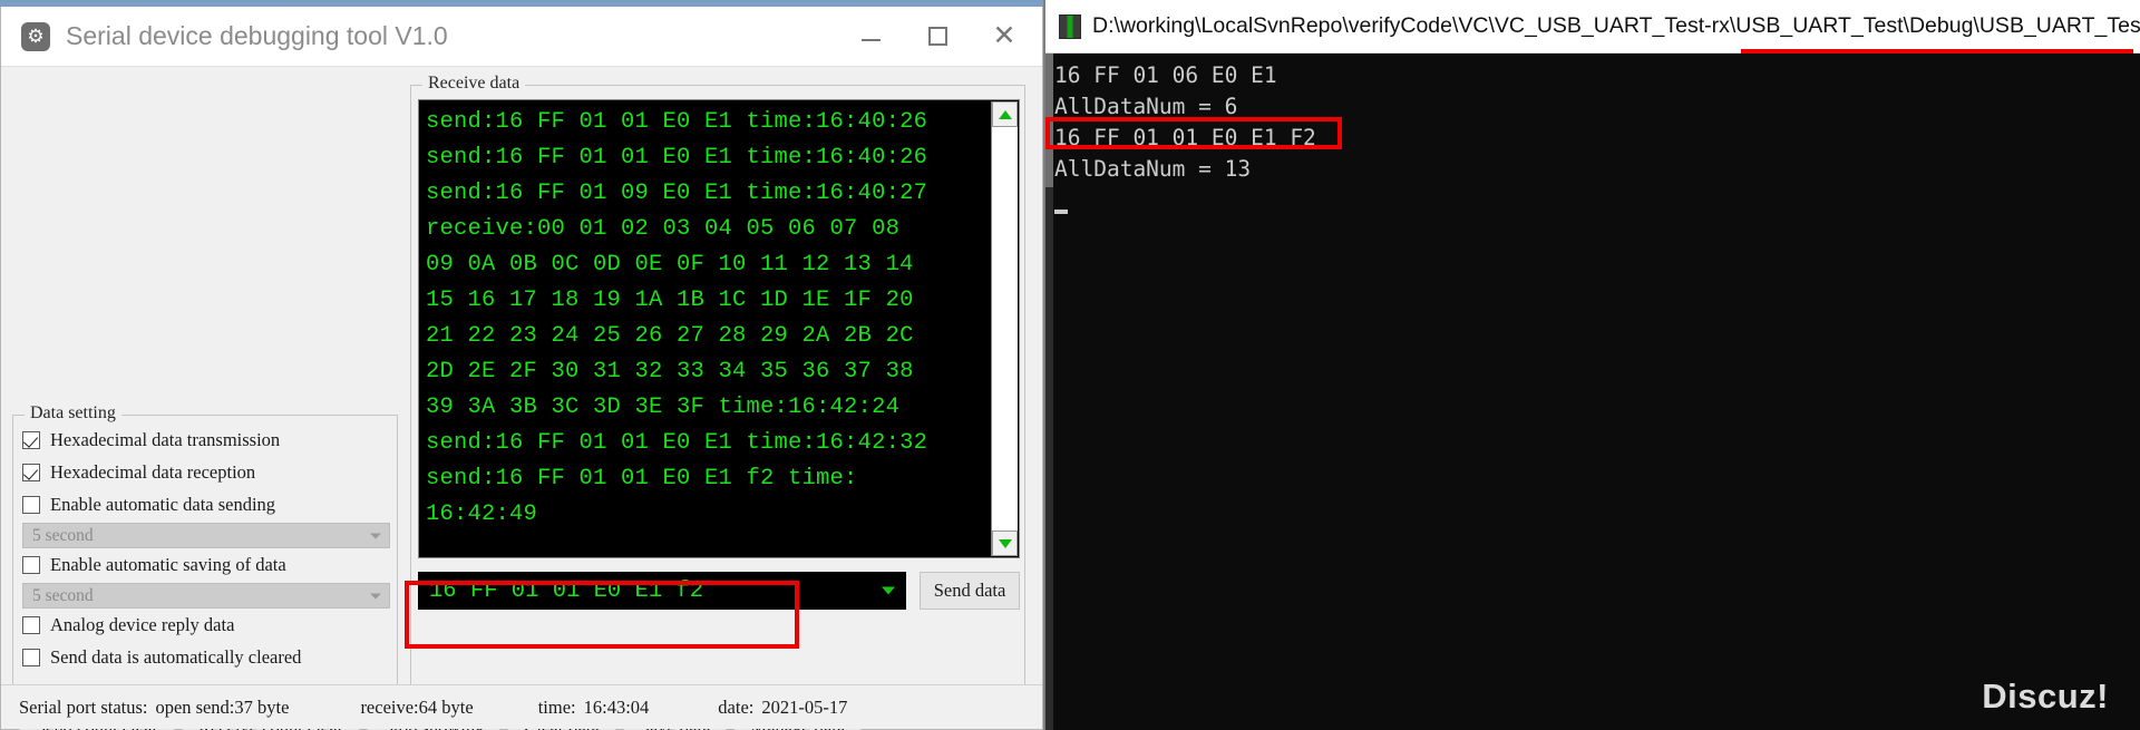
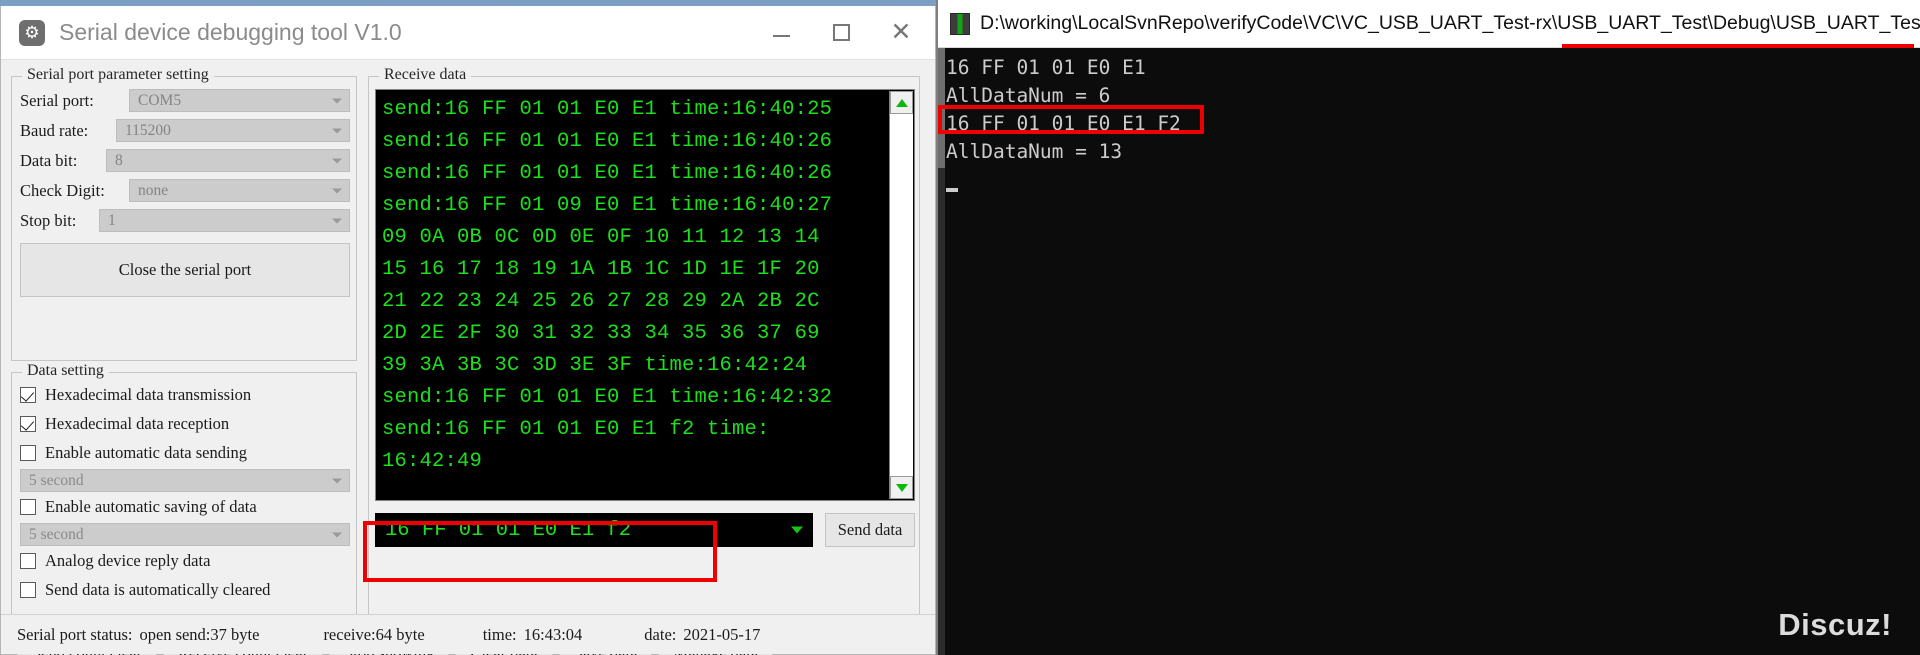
  ⚙
  Serial device debugging tool V1.0
  ✕
+ Serial port parameter setting
+ Serial port:
+ COM5
+ Baud rate:
+ 115200
+ Data bit:
+ 8
+ Check Digit:
+ none
+ Stop bit:
+ 1
+ Close the serial port
  Data setting
  Hexadecimal data transmission
  Hexadecimal data reception
  Enable automatic data sending
  5 second
  Enable automatic saving of data
  5 second
  Analog device reply data
  Send data is automatically cleared
  Receive data
+ send:16 FF 01 01 E0 E1 time:16:40:25
  send:16 FF 01 01 E0 E1 time:16:40:26
  send:16 FF 01 01 E0 E1 time:16:40:26
  send:16 FF 01 09 E0 E1 time:16:40:27
- receive:00 01 02 03 04 05 06 07 08
  09 0A 0B 0C 0D 0E 0F 10 11 12 13 14
  15 16 17 18 19 1A 1B 1C 1D 1E 1F 20
  21 22 23 24 25 26 27 28 29 2A 2B 2C
- 2D 2E 2F 30 31 32 33 34 35 36 37 38
+ 2D 2E 2F 30 31 32 33 34 35 36 37 69
  39 3A 3B 3C 3D 3E 3F time:16:42:24
  send:16 FF 01 01 E0 E1 time:16:42:32
  send:16 FF 01 01 E0 E1 f2 time:
  16:42:49
  16 FF 01 01 E0 E1 f2
  Send data
  Serial port status:
  open
  send:37 byte
  receive:64 byte
  time:
  16:43:04
  date:
  2021-05-17
  D:\working\LocalSvnRepo\verifyCode\VC\VC_USB_UART_Test-rx\USB_UART_Test\Debug\USB_UART_Tes
- 16 FF 01 06 E0 E1
+ 16 FF 01 01 E0 E1
  AllDataNum = 6
  16 FF 01 01 E0 E1 F2
  AllDataNum = 13
  Discuz!
